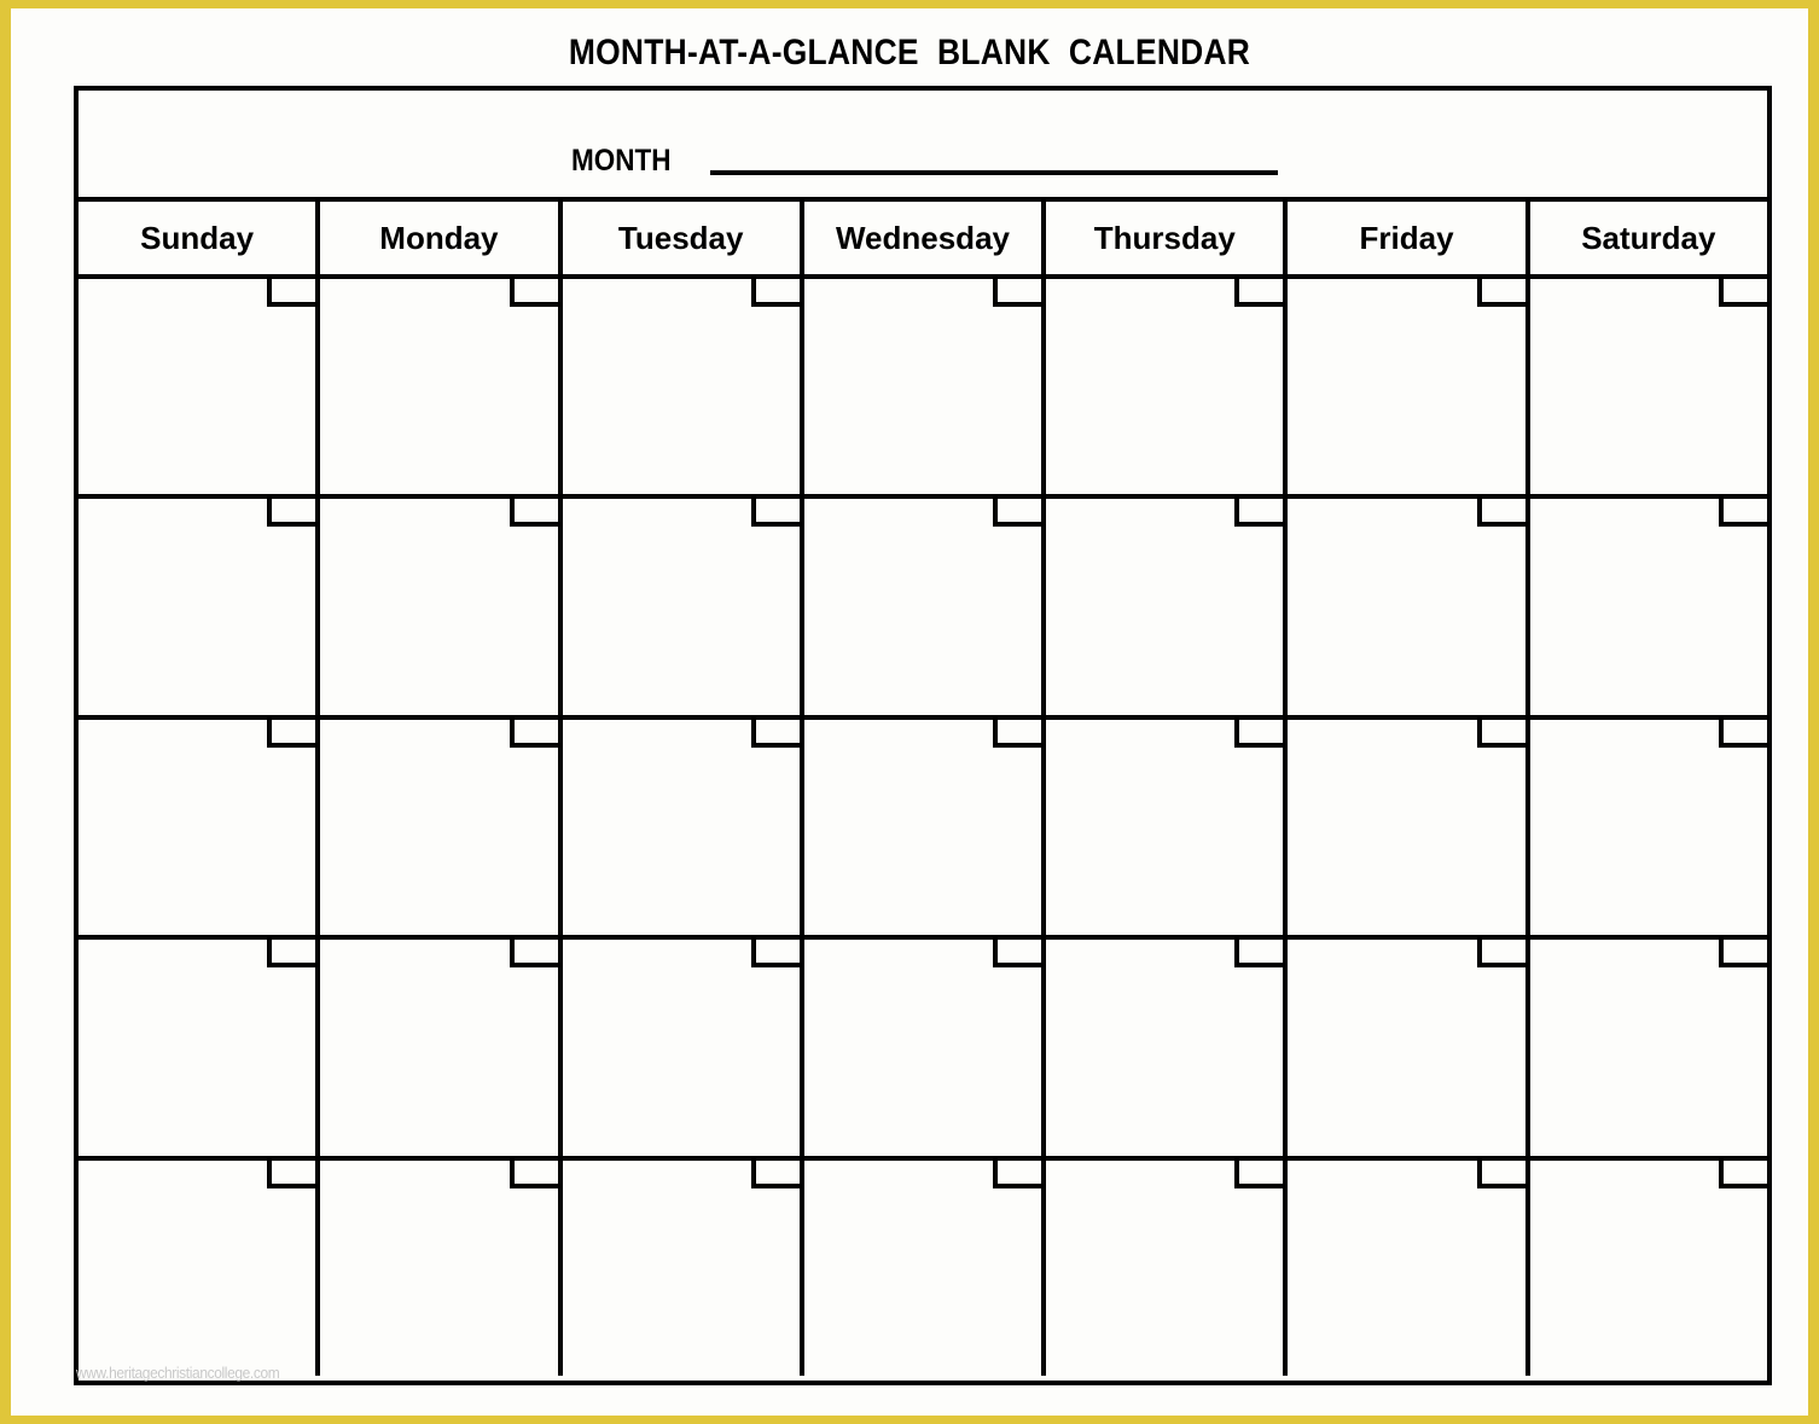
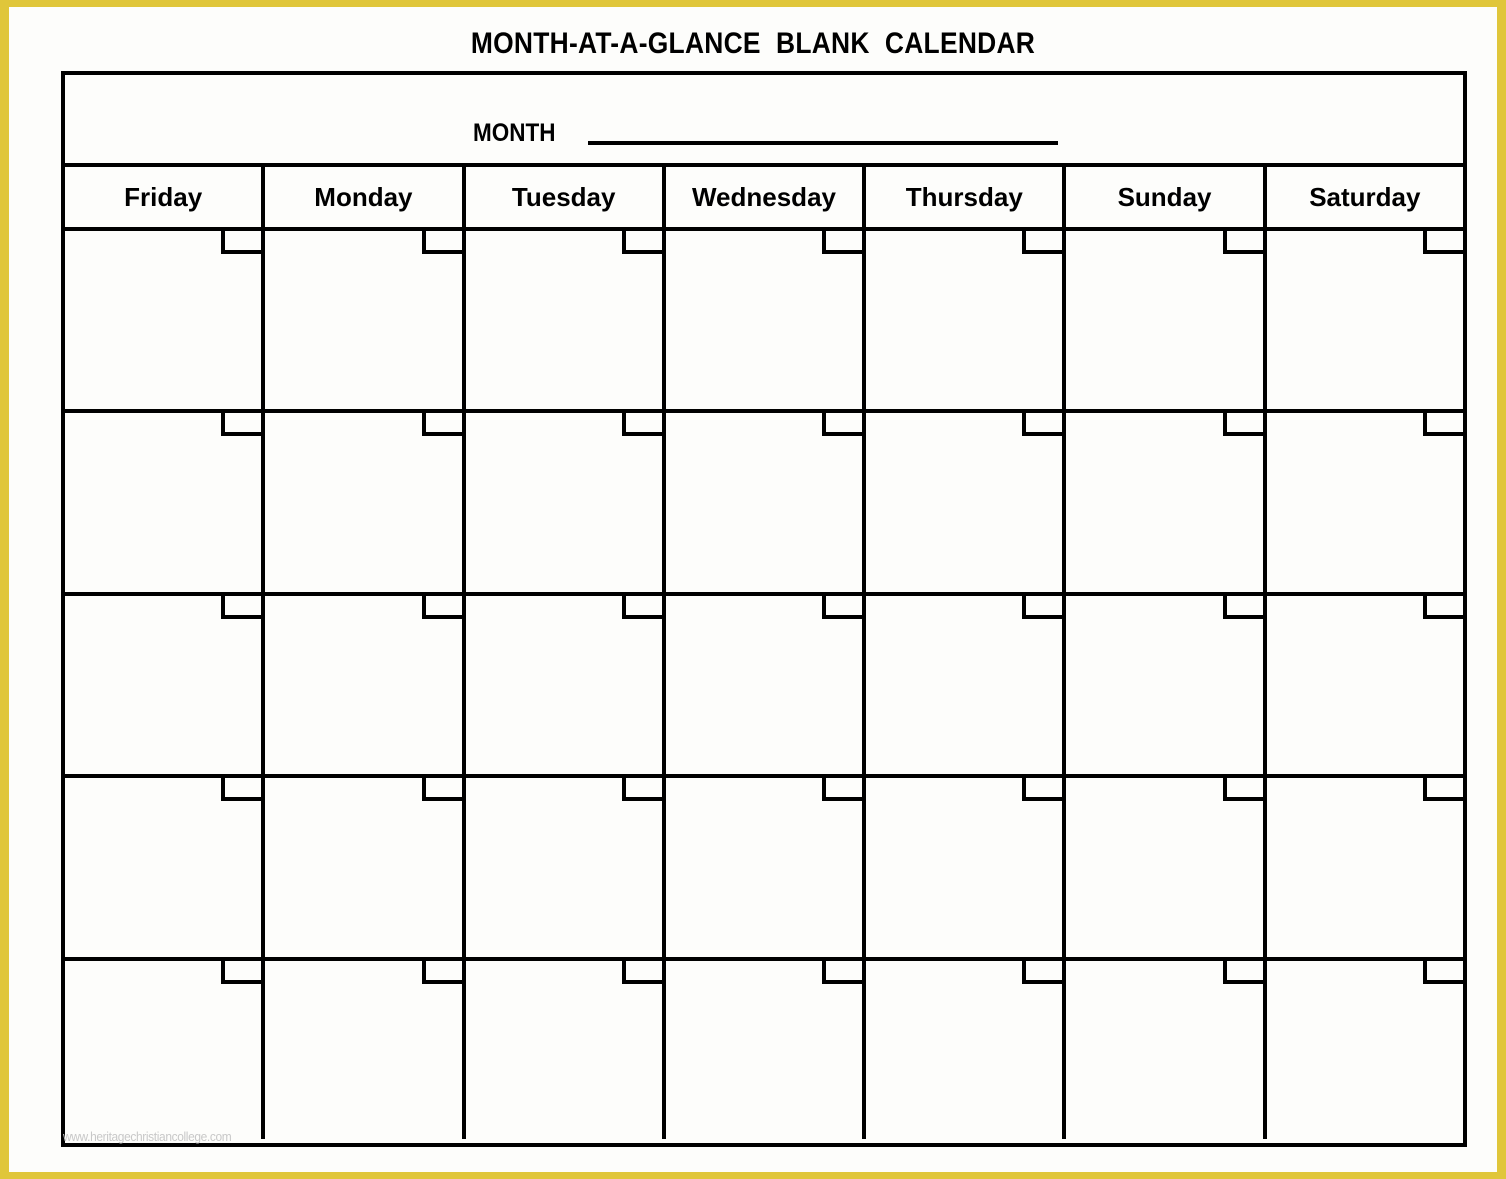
  MONTH-AT-A-GLANCE BLANK CALENDAR
  MONTH
- Sunday
+ Friday
  Monday
  Tuesday
  Wednesday
  Thursday
- Friday
+ Sunday
  Saturday
  www.heritagechristiancollege.com
